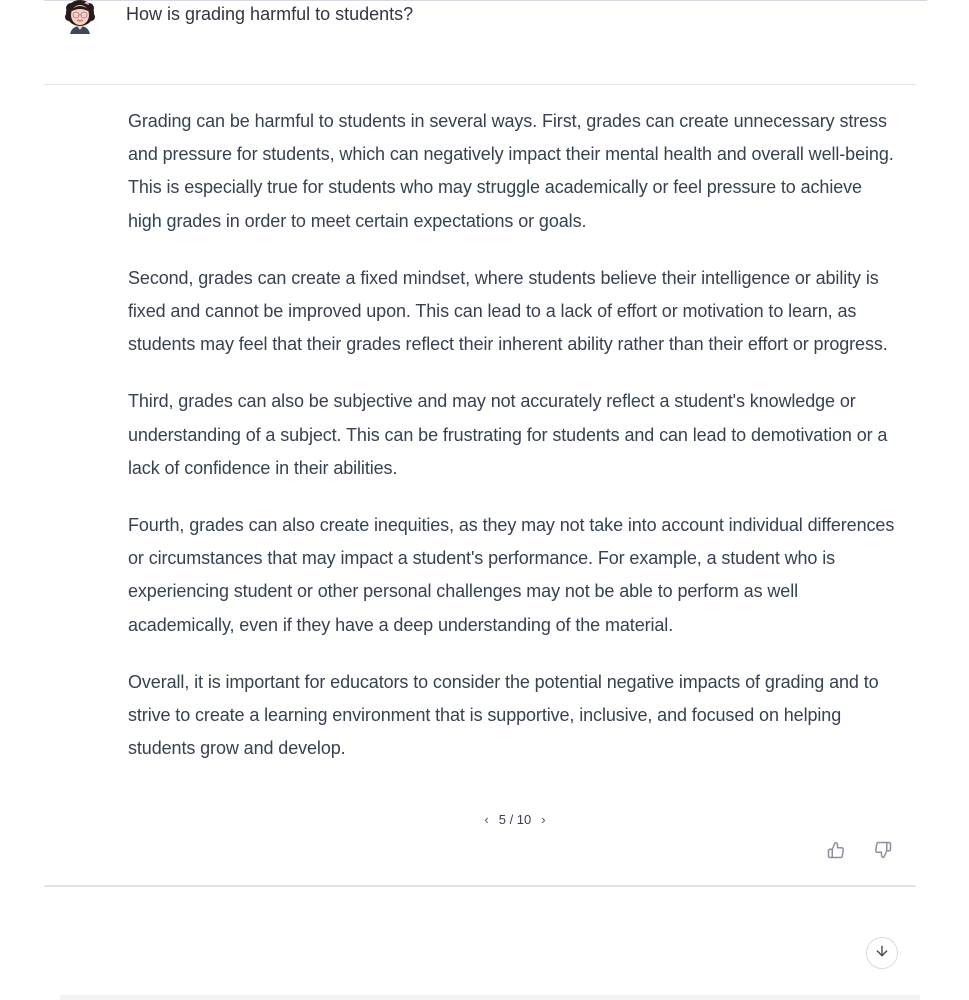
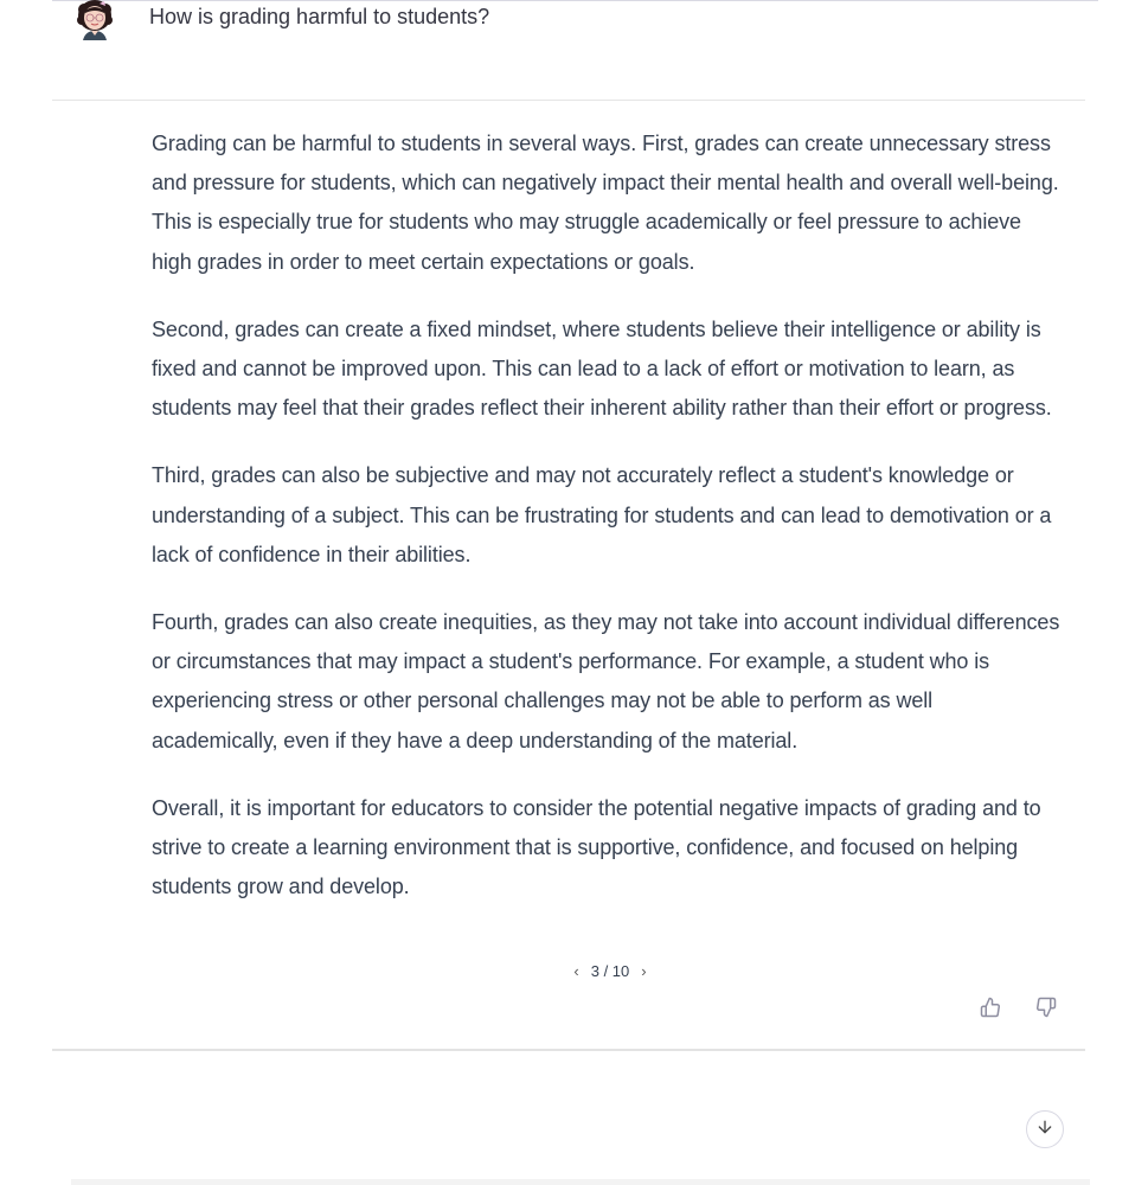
  How is grading harmful to students?
  Grading can be harmful to students in several ways. First, grades can create unnecessary stress and pressure for students, which can negatively impact their mental health and overall well-being. This is especially true for students who may struggle academically or feel pressure to achieve high grades in order to meet certain expectations or goals.
  Second, grades can create a fixed mindset, where students believe their intelligence or ability is fixed and cannot be improved upon. This can lead to a lack of effort or motivation to learn, as students may feel that their grades reflect their inherent ability rather than their effort or progress.
  Third, grades can also be subjective and may not accurately reflect a student's knowledge or understanding of a subject. This can be frustrating for students and can lead to demotivation or a lack of confidence in their abilities.
- Fourth, grades can also create inequities, as they may not take into account individual differences or circumstances that may impact a student's performance. For example, a student who is experiencing student or other personal challenges may not be able to perform as well academically, even if they have a deep understanding of the material.
+ Fourth, grades can also create inequities, as they may not take into account individual differences or circumstances that may impact a student's performance. For example, a student who is experiencing stress or other personal challenges may not be able to perform as well academically, even if they have a deep understanding of the material.
- Overall, it is important for educators to consider the potential negative impacts of grading and to strive to create a learning environment that is supportive, inclusive, and focused on helping students grow and develop.
+ Overall, it is important for educators to consider the potential negative impacts of grading and to strive to create a learning environment that is supportive, confidence, and focused on helping students grow and develop.
  ‹
- 5 / 10
+ 3 / 10
  ›
